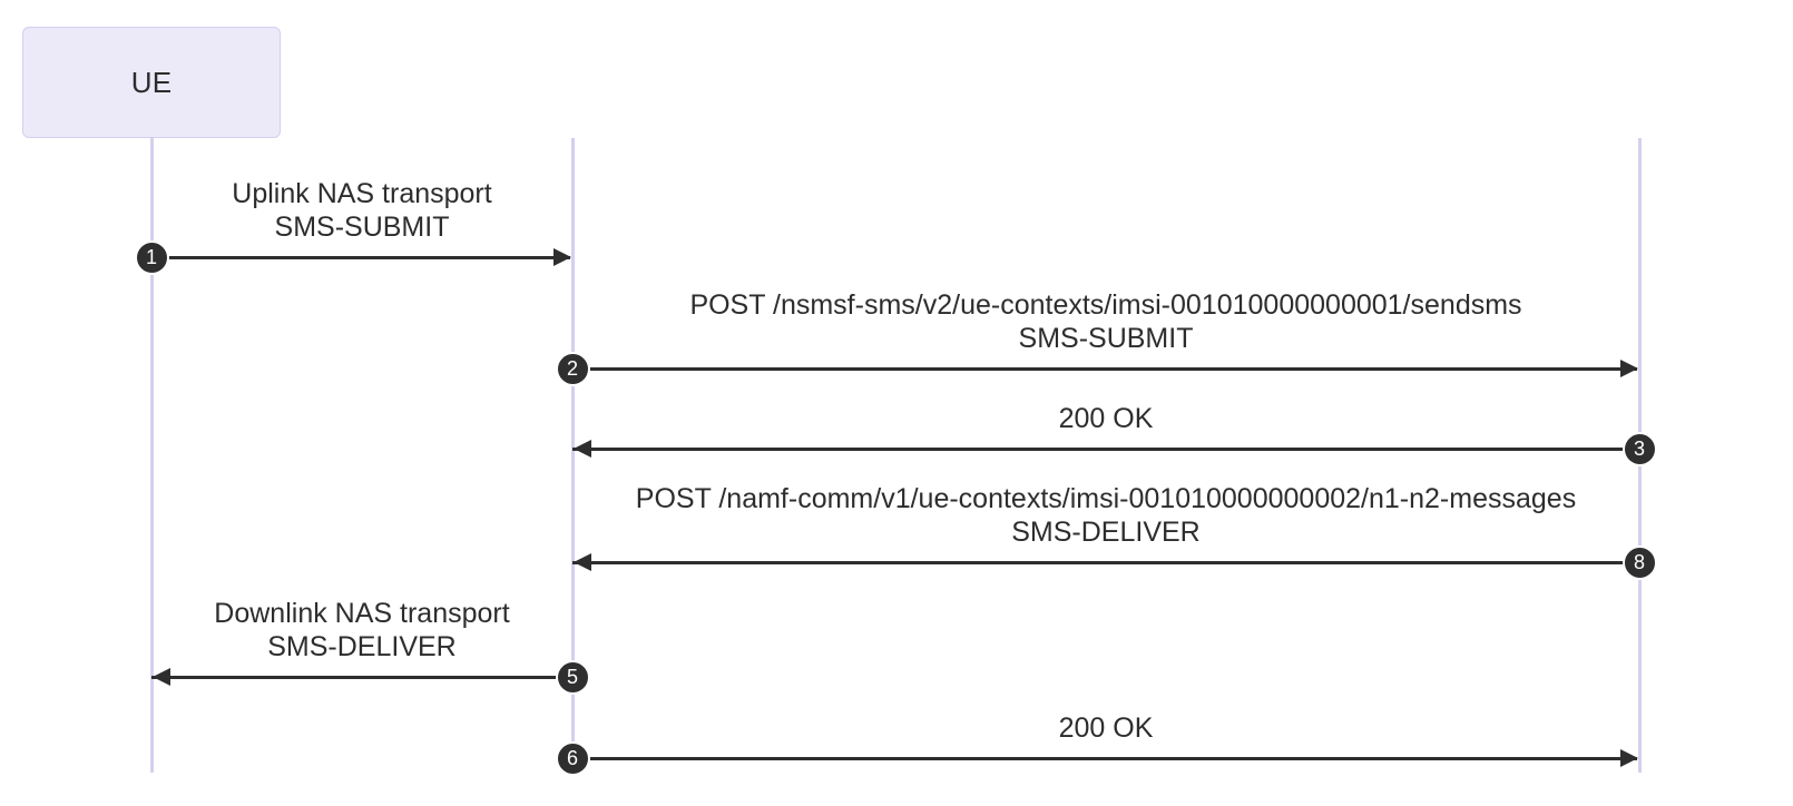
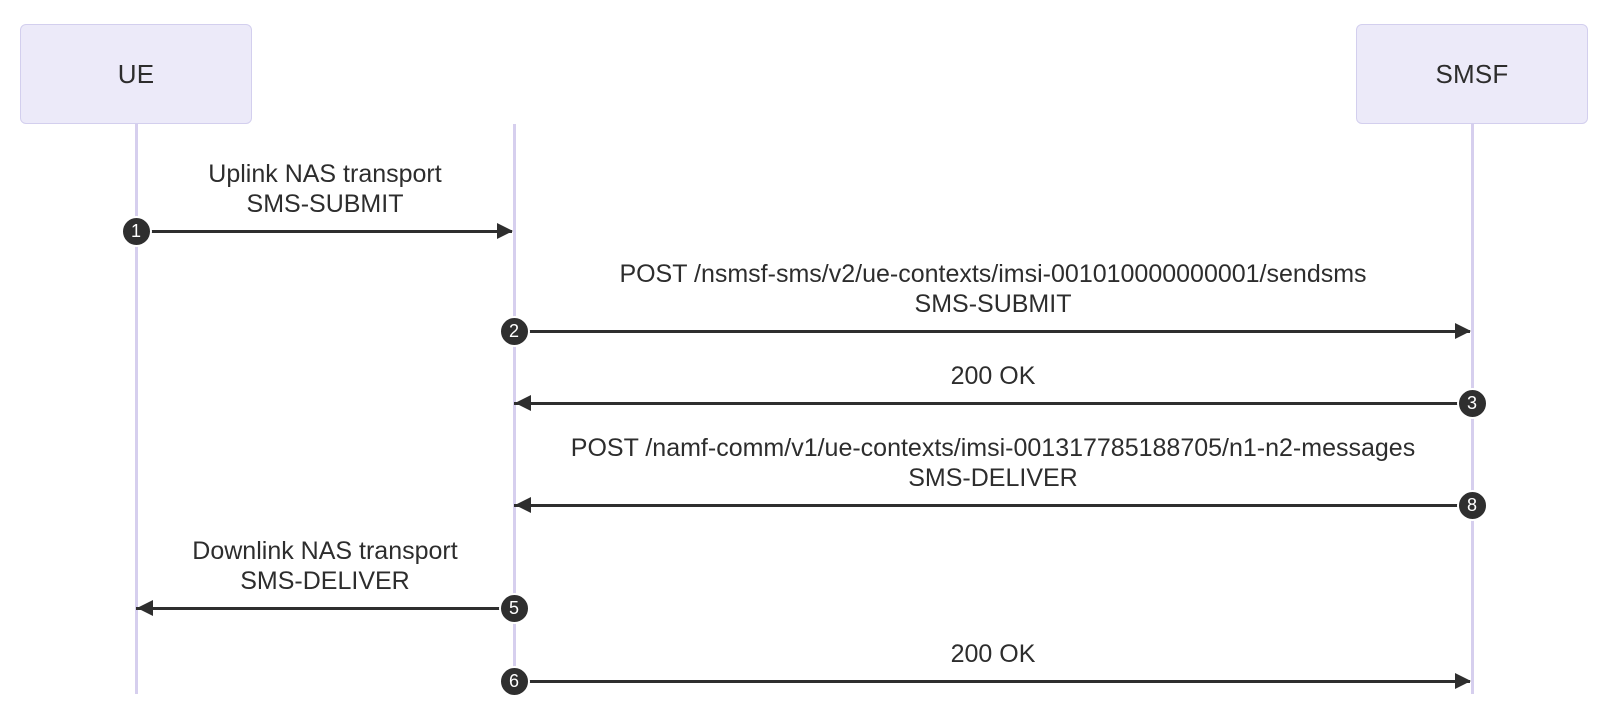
  UE
+ SMSF
  Uplink NAS transport
  SMS-SUBMIT
  1
  POST /nsmsf-sms/v2/ue-contexts/imsi-001010000000001/sendsms
  SMS-SUBMIT
  2
  200 OK
  3
- POST /namf-comm/v1/ue-contexts/imsi-001010000000002/n1-n2-messages
+ POST /namf-comm/v1/ue-contexts/imsi-001317785188705/n1-n2-messages
  SMS-DELIVER
  8
  Downlink NAS transport
  SMS-DELIVER
  5
  200 OK
  6
